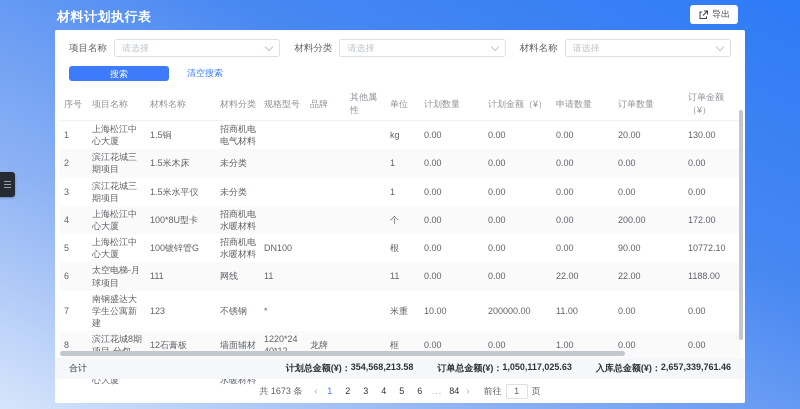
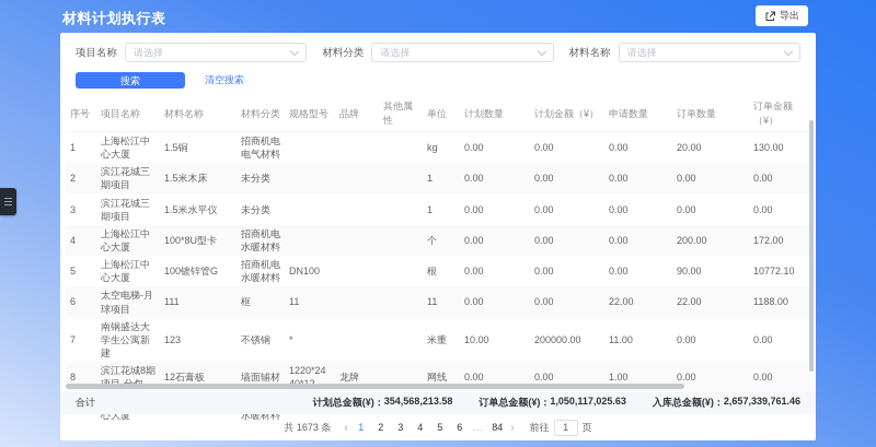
  材料计划执行表
  导出
  项目名称
  请选择
  材料分类
  请选择
  材料名称
  请选择
  搜索
  清空搜索
  序号	项目名称	材料名称	材料分类	规格型号	品牌	其他属性	单位	计划数量	计划金额（¥）	申请数量	订单数量	订单金额（¥）
  1	上海松江中心大厦	1.5铜	招商机电电气材料				kg	0.00	0.00	0.00	20.00	130.00
  2	滨江花城三期项目	1.5米木床	未分类				1	0.00	0.00	0.00	0.00	0.00
  3	滨江花城三期项目	1.5米水平仪	未分类				1	0.00	0.00	0.00	0.00	0.00
  4	上海松江中心大厦	100*8U型卡	招商机电水暖材料				个	0.00	0.00	0.00	200.00	172.00
  5	上海松江中心大厦	100镀锌管G	招商机电水暖材料	DN100			根	0.00	0.00	0.00	90.00	10772.10
- 6	太空电梯-月球项目	111	网线	11			11	0.00	0.00	22.00	22.00	1188.00
+ 6	太空电梯-月球项目	111	框	11			11	0.00	0.00	22.00	22.00	1188.00
  7	南钢盛达大学生公寓新建	123	不锈钢	*			米重	10.00	200000.00	11.00	0.00	0.00
- 8	滨江花城8期	12石膏板	墙面辅材	1220*24	龙牌		框	0.00	0.00	1.00	0.00	0.00
+ 8	滨江花城8期	12石膏板	墙面辅材	1220*24	龙牌		网线	0.00	0.00	1.00	0.00	0.00
  合计
  计划总金额(¥)：
  354,568,213.58
  订单总金额(¥)：
  1,050,117,025.63
  入库总金额(¥)：
  2,657,339,761.46
  共 1673 条
  ‹
  1
  2
  3
  4
  5
  6
  ...
  84
  ›
  前往
  1
  页
